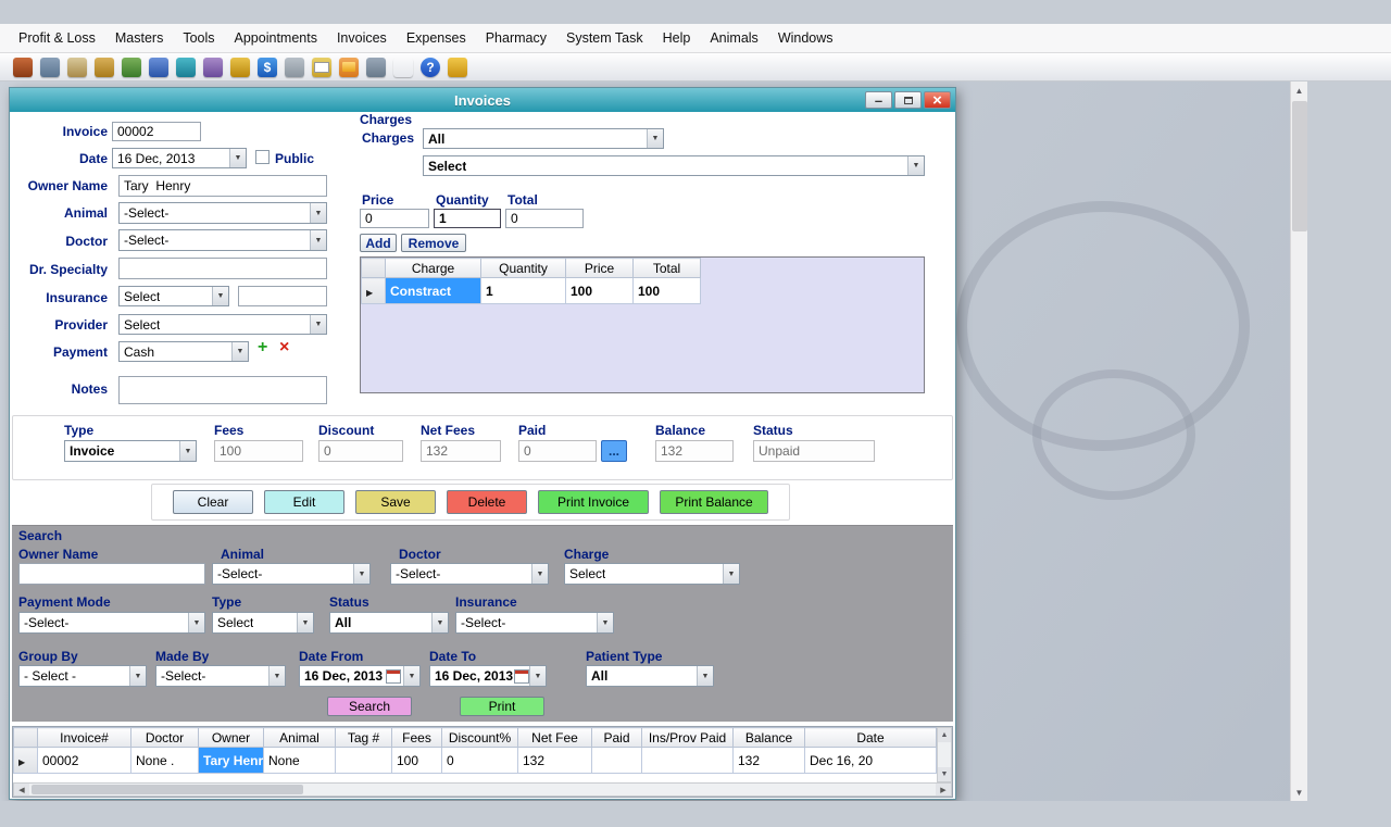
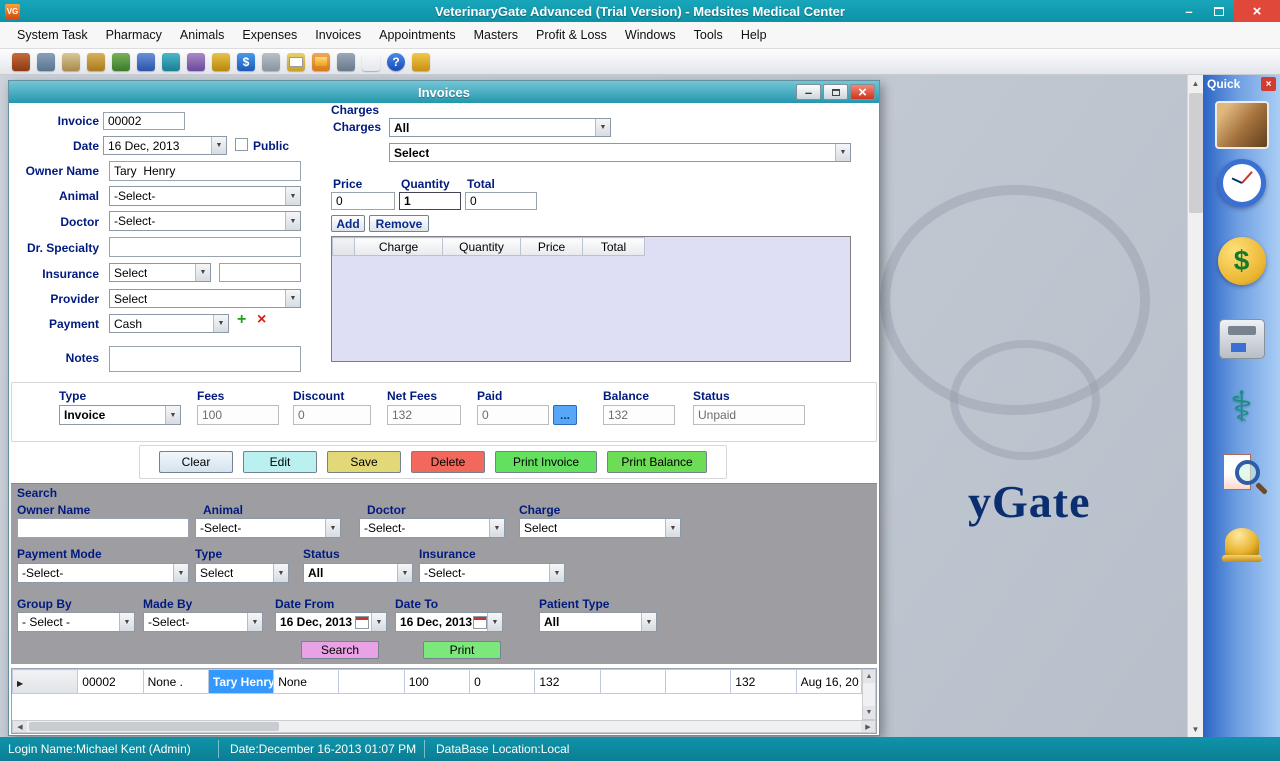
+ VG
+ VeterinaryGate Advanced (Trial Version) - Medsites Medical Center
- Profit & Loss
+ System Task
- Masters
+ Pharmacy
- Tools
+ Animals
- Appointments
+ Expenses
  Invoices
- Expenses
+ Appointments
- Pharmacy
+ Masters
- System Task
+ Profit & Loss
- Help
+ Windows
- Animals
+ Tools
- Windows
+ Help
+ yGate
  Invoices
  Invoice
  Date
  Owner Name
  Animal
  Doctor
  Dr. Specialty
  Insurance
  Provider
  Payment
  Notes
  00002
  16 Dec, 2013
  Public
  Tary Henry
  -Select-
  -Select-
  Select
  Select
  Cash
  Charges
  Charges
  All
  Select
  Price
  Quantity
  Total
  0
  1
  0
  Add
  Remove
  	Charge	Quantity	Price	Total
- 	Constract	1	100	100
  Type
  Fees
  Discount
  Net Fees
  Paid
  Balance
  Status
  Invoice
  100
  0
  132
  0
  ...
  132
  Unpaid
  Clear
  Edit
  Save
  Delete
  Print Invoice
  Print Balance
  Search
  Owner Name
  Animal
  Doctor
  Charge
  -Select-
  -Select-
  Select
  Payment Mode
  Type
  Status
  Insurance
  -Select-
  Select
  All
  -Select-
  Group By
  Made By
  Date From
  Date To
  Patient Type
  - Select -
  -Select-
  16 Dec, 2013
  16 Dec, 2013
  All
  Search
  Print
- 	Invoice#	Doctor	Owner	Animal	Tag #	Fees	Discount%	Net Fee	Paid	Ins/Prov Paid	Balance	Date
- 	00002	None .	Tary Henr	None		100	0	132			132	Dec 16, 20
+ 	00002	None .	Tary Henry	None		100	0	132			132	Aug 16, 20
+ Quick
+ Login Name:Michael Kent (Admin)
+ Date:December 16-2013 01:07 PM
+ DataBase Location:Local
